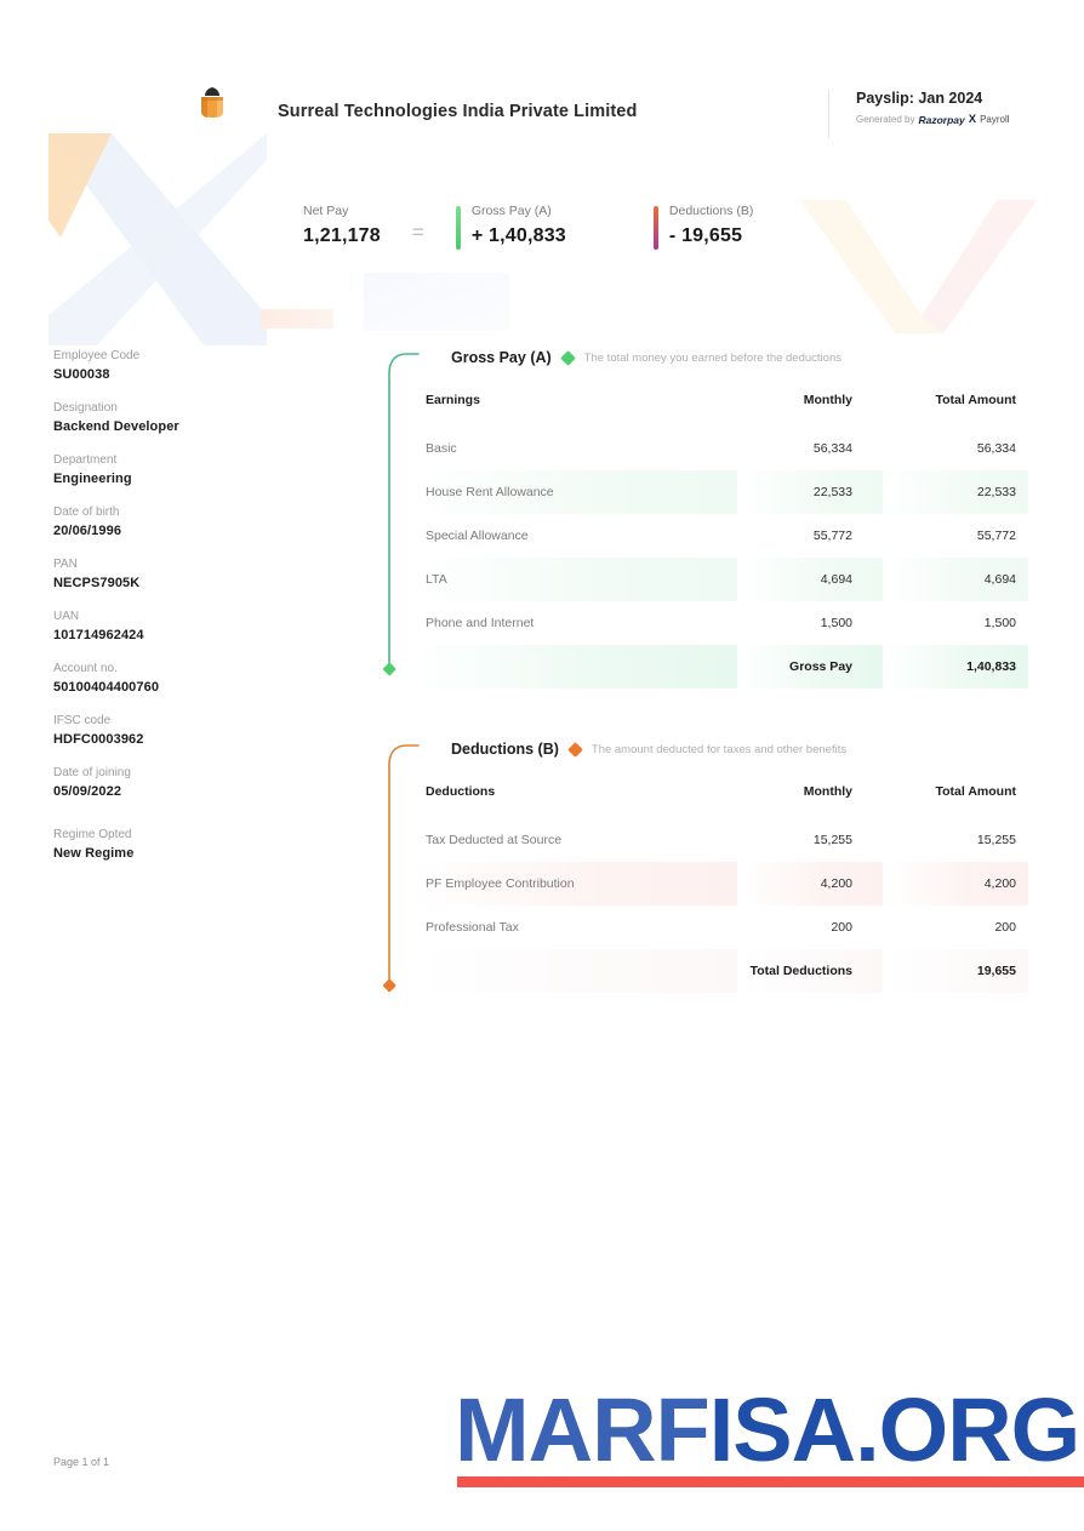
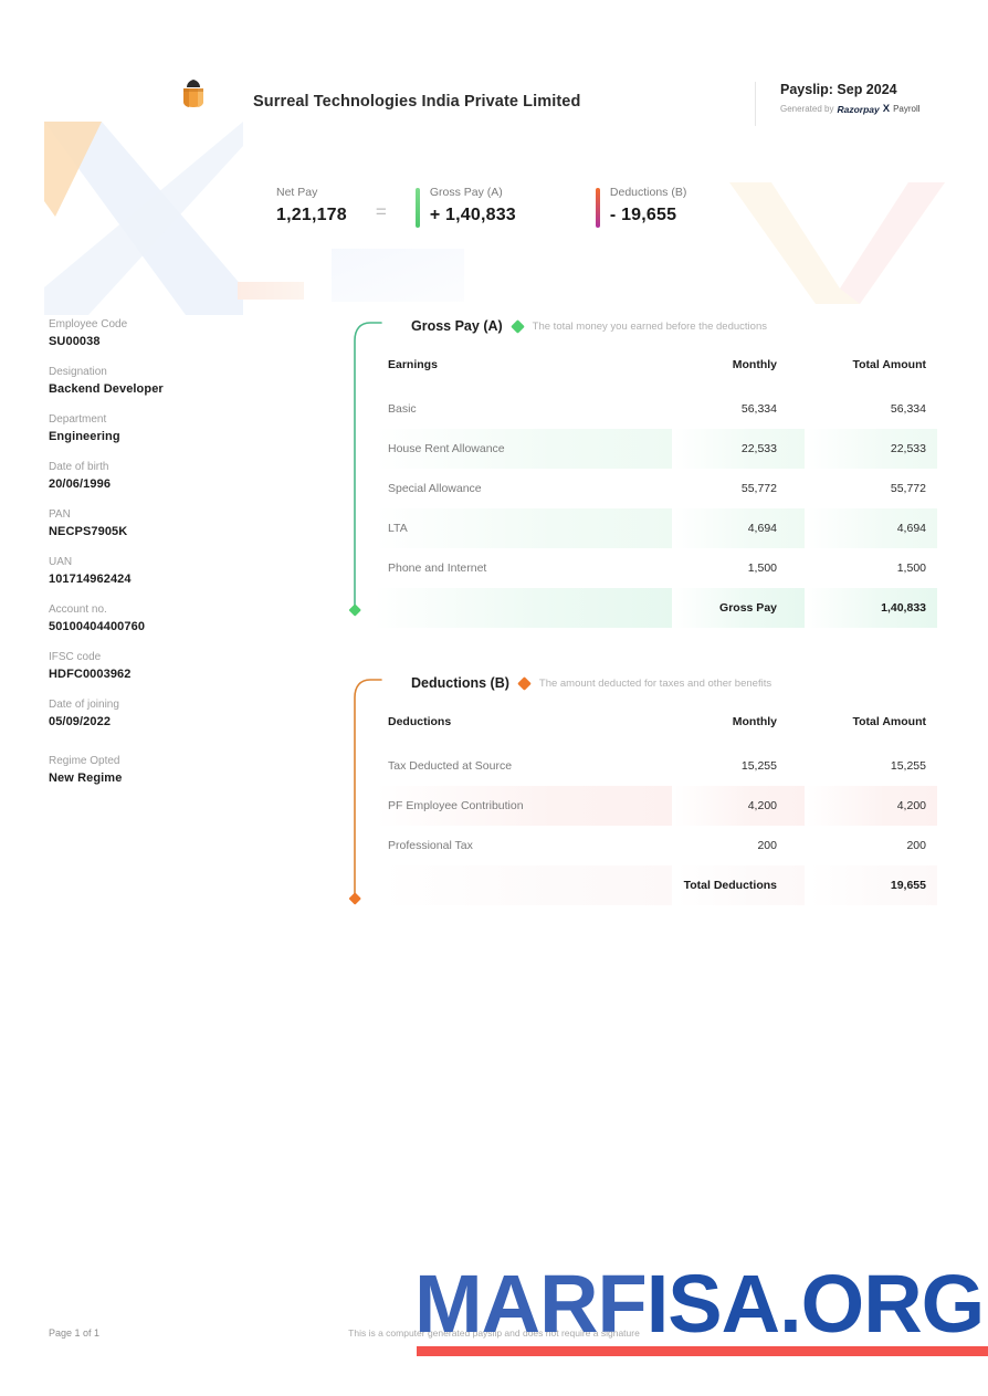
  Surreal Technologies India Private Limited
- Payslip: Jan 2024
+ Payslip: Sep 2024
  Generated by
  Razorpay
  X
  Payroll
  Net Pay
  1,21,178
  =
  Gross Pay (A)
  + 1,40,833
  Deductions (B)
  - 19,655
  Employee Code
  SU00038
  Designation
  Backend Developer
  Department
  Engineering
  Date of birth
  20/06/1996
  PAN
  NECPS7905K
  UAN
  101714962424
  Account no.
  50100404400760
  IFSC code
  HDFC0003962
  Date of joining
  05/09/2022
  Regime Opted
  New Regime
  Gross Pay (A)
  The total money you earned before the deductions
  Earnings	Monthly	Total Amount
  Basic	56,334	56,334
  House Rent Allowance	22,533	22,533
  Special Allowance	55,772	55,772
  LTA	4,694	4,694
  Phone and Internet	1,500	1,500
  	Gross Pay	1,40,833
  Deductions (B)
  The amount deducted for taxes and other benefits
  Deductions	Monthly	Total Amount
  Tax Deducted at Source	15,255	15,255
  PF Employee Contribution	4,200	4,200
  Professional Tax	200	200
  	Total Deductions	19,655
  Page 1 of 1
+ This is a computer generated payslip and does not require a signature
  MARFISA.ORG
